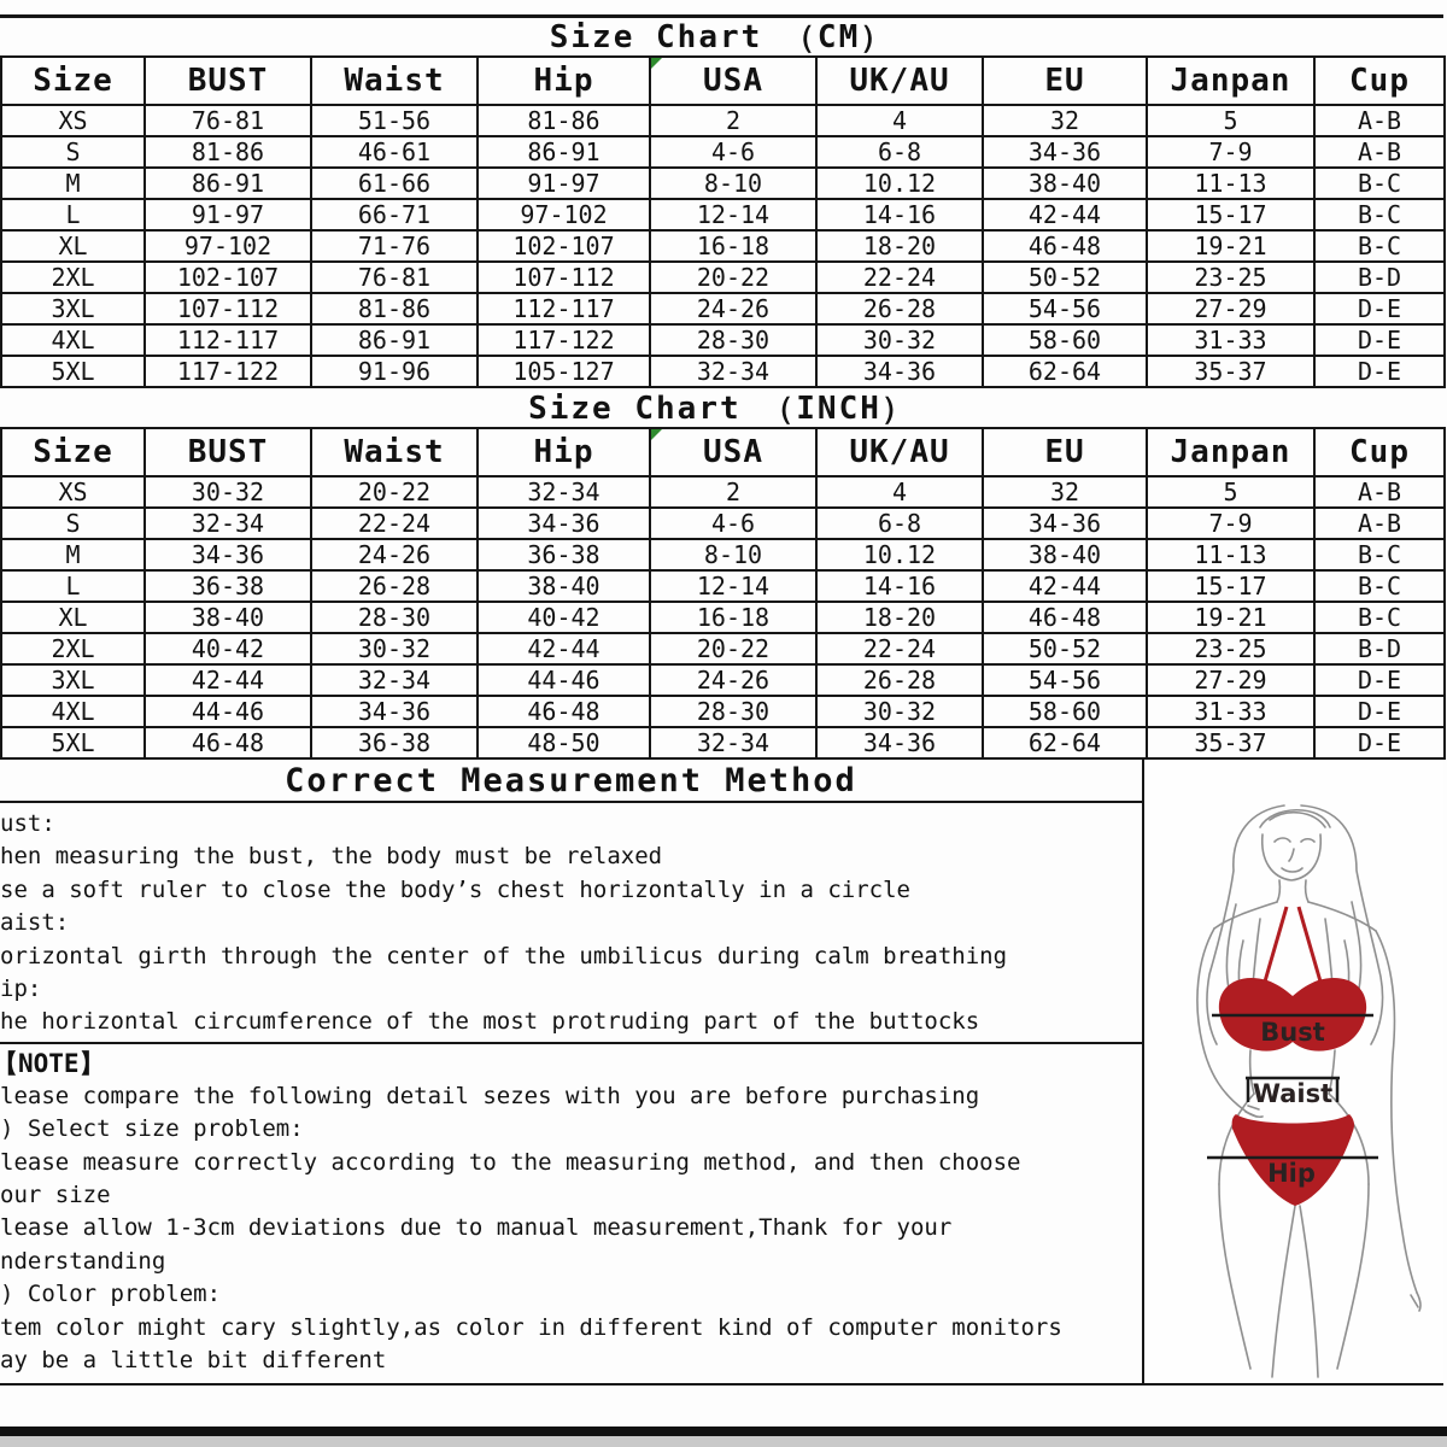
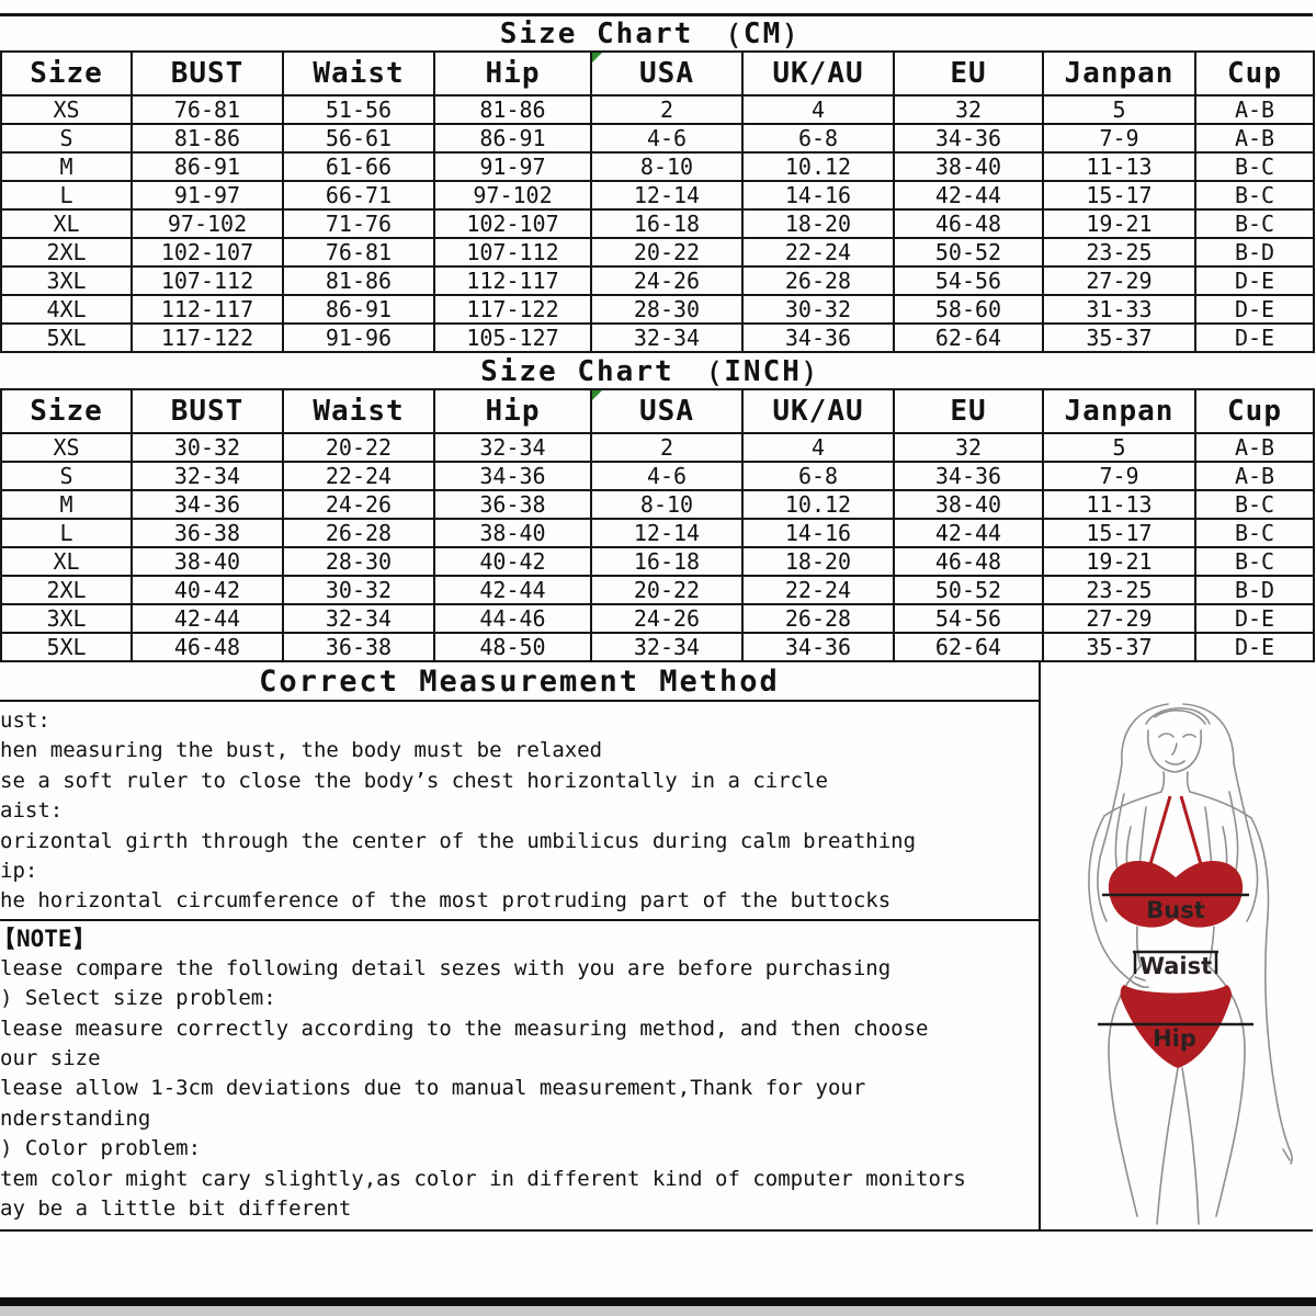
  Size Chart （CM）
  Size	BUST	Waist	Hip	USA	UK/AU	EU	Janpan	Cup
  XS	76-81	51-56	81-86	2	4	32	5	A-B
- S	81-86	46-61	86-91	4-6	6-8	34-36	7-9	A-B
+ S	81-86	56-61	86-91	4-6	6-8	34-36	7-9	A-B
  M	86-91	61-66	91-97	8-10	10.12	38-40	11-13	B-C
  L	91-97	66-71	97-102	12-14	14-16	42-44	15-17	B-C
  XL	97-102	71-76	102-107	16-18	18-20	46-48	19-21	B-C
  2XL	102-107	76-81	107-112	20-22	22-24	50-52	23-25	B-D
  3XL	107-112	81-86	112-117	24-26	26-28	54-56	27-29	D-E
  4XL	112-117	86-91	117-122	28-30	30-32	58-60	31-33	D-E
  5XL	117-122	91-96	105-127	32-34	34-36	62-64	35-37	D-E
  Size Chart （INCH）
  Size	BUST	Waist	Hip	USA	UK/AU	EU	Janpan	Cup
  XS	30-32	20-22	32-34	2	4	32	5	A-B
  S	32-34	22-24	34-36	4-6	6-8	34-36	7-9	A-B
  M	34-36	24-26	36-38	8-10	10.12	38-40	11-13	B-C
  L	36-38	26-28	38-40	12-14	14-16	42-44	15-17	B-C
  XL	38-40	28-30	40-42	16-18	18-20	46-48	19-21	B-C
  2XL	40-42	30-32	42-44	20-22	22-24	50-52	23-25	B-D
  3XL	42-44	32-34	44-46	24-26	26-28	54-56	27-29	D-E
- 4XL	44-46	34-36	46-48	28-30	30-32	58-60	31-33	D-E
  5XL	46-48	36-38	48-50	32-34	34-36	62-64	35-37	D-E
  Correct Measurement Method
  ust:
  hen measuring the bust, the body must be relaxed
  se a soft ruler to close the body’s chest horizontally in a circle
  aist:
  orizontal girth through the center of the umbilicus during calm breathing
  ip:
  he horizontal circumference of the most protruding part of the buttocks
  【NOTE】
  lease compare the following detail sezes with you are before purchasing
  ) Select size problem:
  lease measure correctly according to the measuring method, and then choose
  our size
  lease allow 1-3cm deviations due to manual measurement,Thank for your
  nderstanding
  ) Color problem:
  tem color might cary slightly,as color in different kind of computer monitors
  ay be a little bit different
  Bust
  Waist
  Hip
